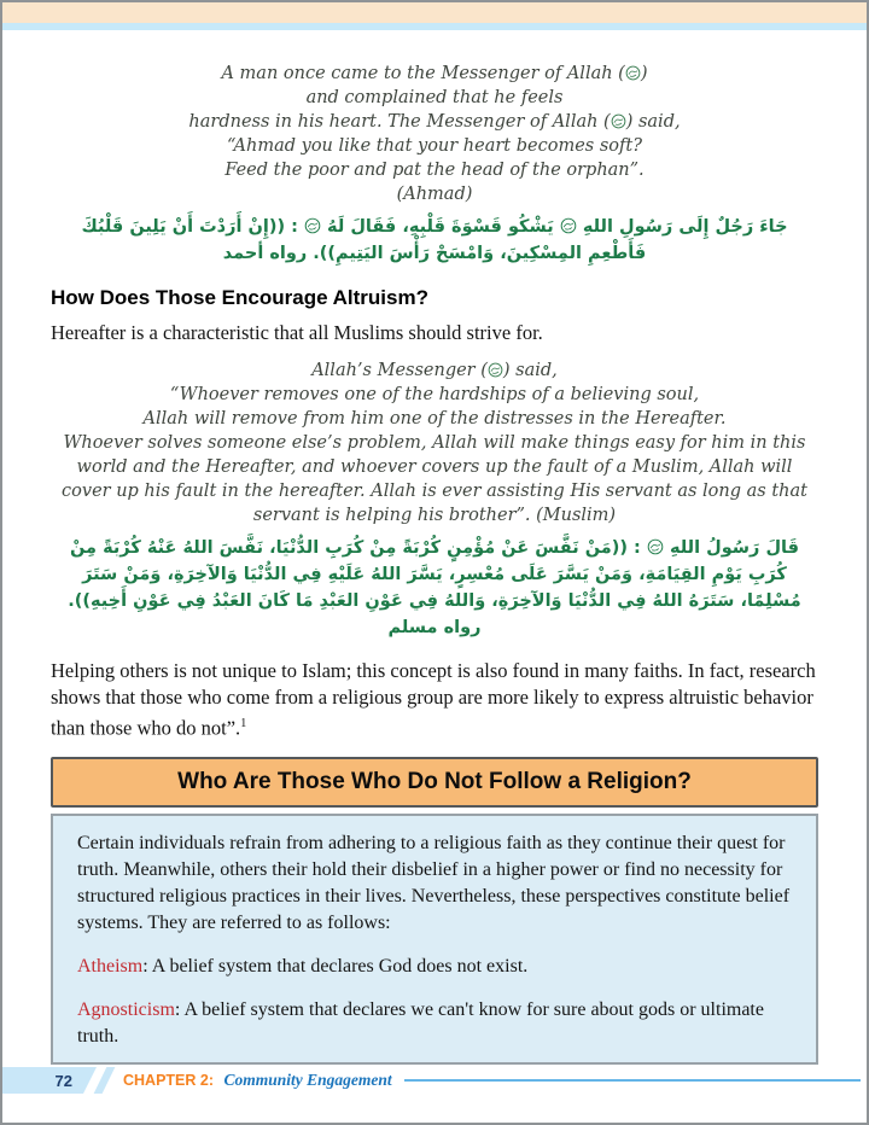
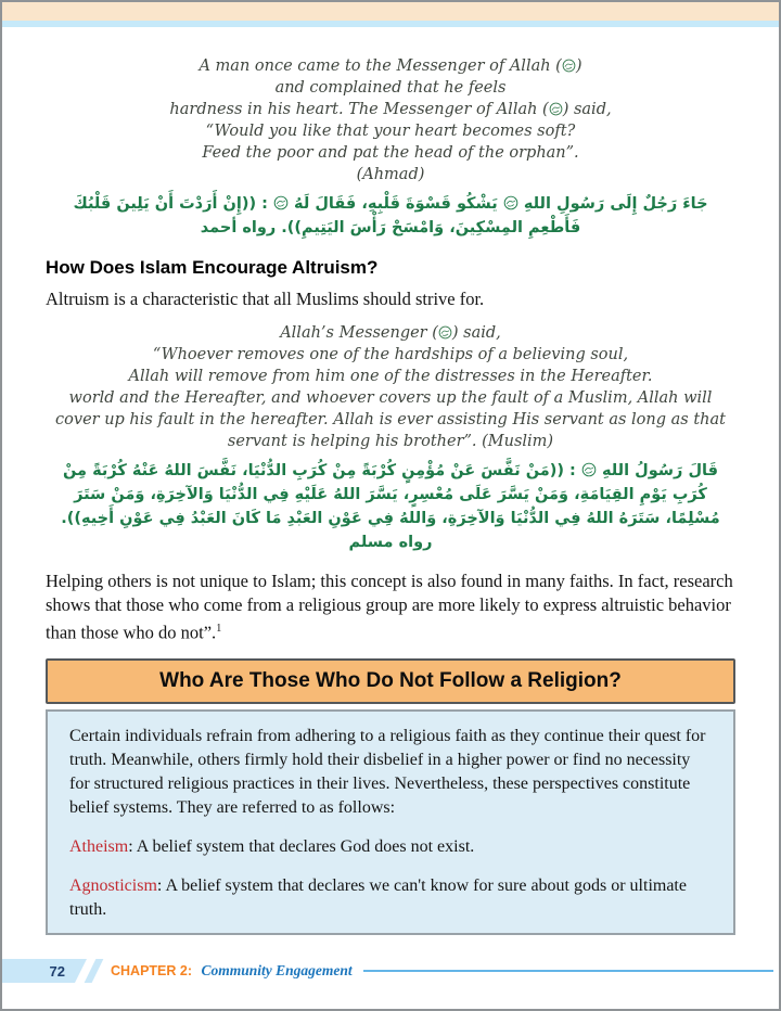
  A man once came to the Messenger of Allah ( )
  and complained that he feels
  hardness in his heart. The Messenger of Allah ( ) said,
- “Ahmad you like that your heart becomes soft?
+ “Would you like that your heart becomes soft?
  Feed the poor and pat the head of the orphan”.
  (Ahmad)
  جَاءَ رَجُلٌ إِلَى رَسُولِ اللهِ يَشْكُو قَسْوَةَ قَلْبِهِ، فَقَالَ لَهُ : ((إِنْ أَرَدْتَ أَنْ يَلِينَ قَلْبُكَ فَأَطْعِمِ المِسْكِينَ، وَامْسَحْ رَأْسَ اليَتِيمِ)). رواه أحمد
- How Does Those Encourage Altruism?
+ How Does Islam Encourage Altruism?
- Hereafter is a characteristic that all Muslims should strive for.
+ Altruism is a characteristic that all Muslims should strive for.
  Allah’s Messenger ( ) said,
  “Whoever removes one of the hardships of a believing soul,
  Allah will remove from him one of the distresses in the Hereafter.
- Whoever solves someone else’s problem, Allah will make things easy for him in this
  world and the Hereafter, and whoever covers up the fault of a Muslim, Allah will
  cover up his fault in the hereafter. Allah is ever assisting His servant as long as that
  servant is helping his brother”. (Muslim)
  قَالَ رَسُولُ اللهِ : ((مَنْ نَفَّسَ عَنْ مُؤْمِنٍ كُرْبَةً مِنْ كُرَبِ الدُّنْيَا، نَفَّسَ اللهُ عَنْهُ كُرْبَةً مِنْ كُرَبِ يَوْمِ القِيَامَةِ، وَمَنْ يَسَّرَ عَلَى مُعْسِرٍ، يَسَّرَ اللهُ عَلَيْهِ فِي الدُّنْيَا وَالآخِرَةِ، وَمَنْ سَتَرَ مُسْلِمًا، سَتَرَهُ اللهُ فِي الدُّنْيَا وَالآخِرَةِ، وَاللهُ فِي عَوْنِ العَبْدِ مَا كَانَ العَبْدُ فِي عَوْنِ أَخِيهِ)). رواه مسلم
  Helping others is not unique to Islam; this concept is also found in many faiths. In fact, research shows that those who come from a religious group are more likely to express altruistic behavior than those who do not”.1
  Who Are Those Who Do Not Follow a Religion?
- Certain individuals refrain from adhering to a religious faith as they continue their quest for truth. Meanwhile, others their hold their disbelief in a higher power or find no necessity for structured religious practices in their lives. Nevertheless, these perspectives constitute belief systems. They are referred to as follows:
+ Certain individuals refrain from adhering to a religious faith as they continue their quest for truth. Meanwhile, others firmly hold their disbelief in a higher power or find no necessity for structured religious practices in their lives. Nevertheless, these perspectives constitute belief systems. They are referred to as follows:
  Atheism: A belief system that declares God does not exist.
  Agnosticism: A belief system that declares we can't know for sure about gods or ultimate truth.
  72
  CHAPTER 2: Community Engagement
